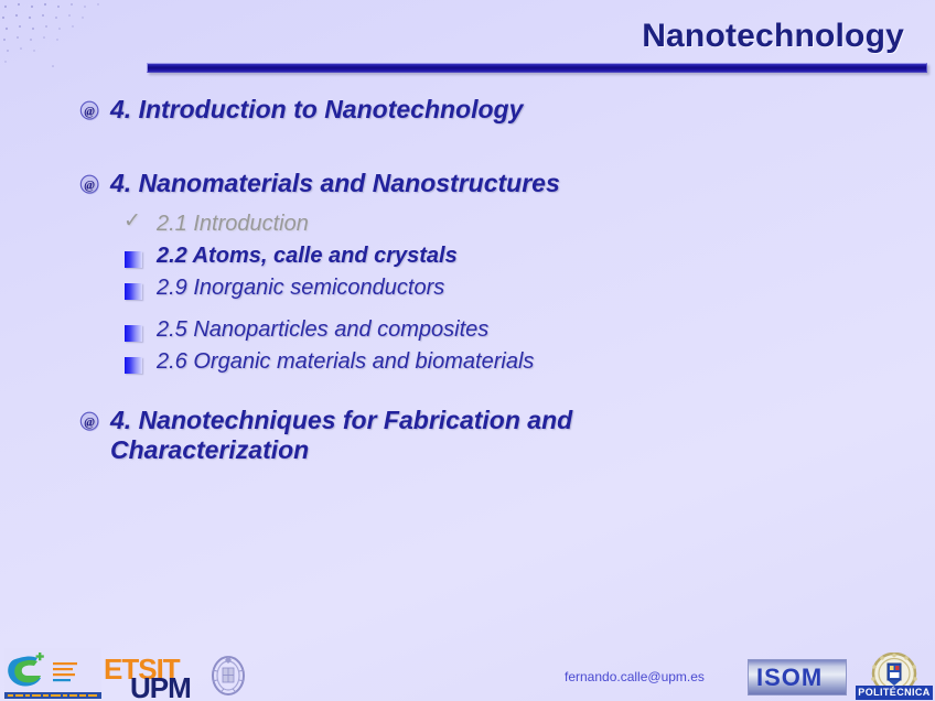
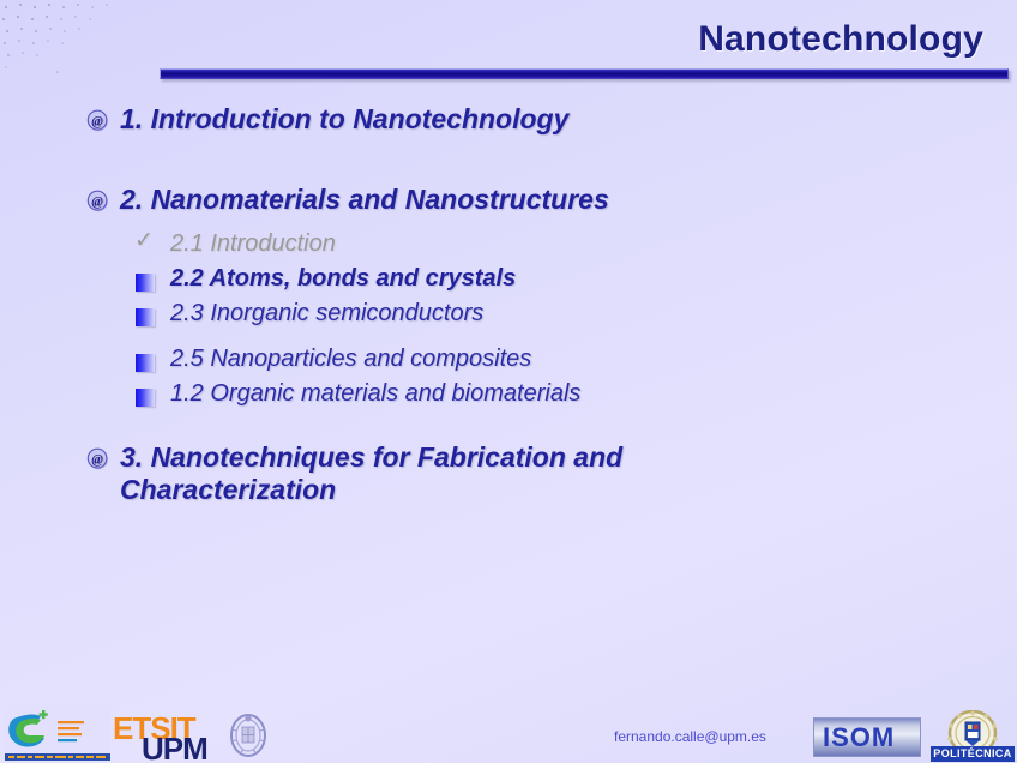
  Nanotechnology
  @
- 4. Introduction to Nanotechnology
+ 1. Introduction to Nanotechnology
  @
- 4. Nanomaterials and Nanostructures
+ 2. Nanomaterials and Nanostructures
  ✓
  2.1 Introduction
- 2.2 Atoms, calle and crystals
+ 2.2 Atoms, bonds and crystals
- 2.9 Inorganic semiconductors
+ 2.3 Inorganic semiconductors
  2.5 Nanoparticles and composites
- 2.6 Organic materials and biomaterials
+ 1.2 Organic materials and biomaterials
  @
- 4. Nanotechniques for Fabrication and
+ 3. Nanotechniques for Fabrication and
  Characterization
  fernando.calle@upm.es
  ETSIT
  UPM
  ISOM
  POLITÉCNICA
